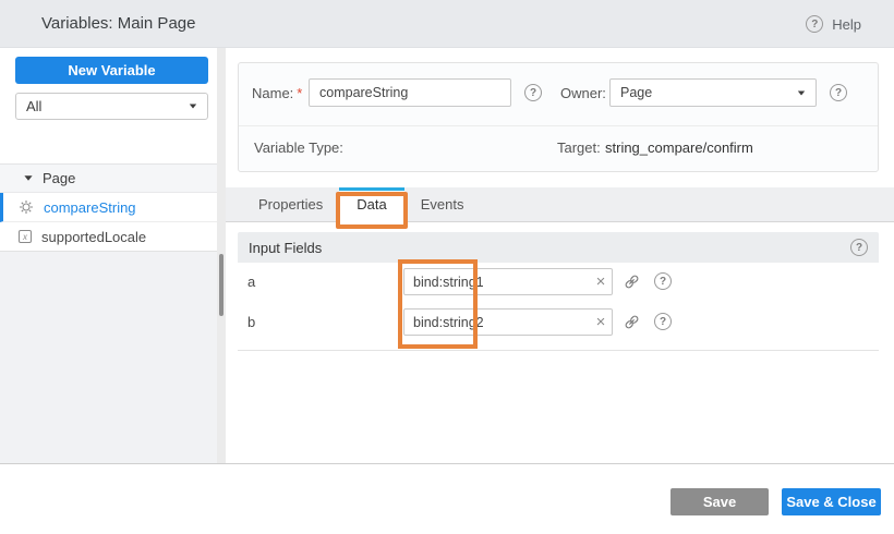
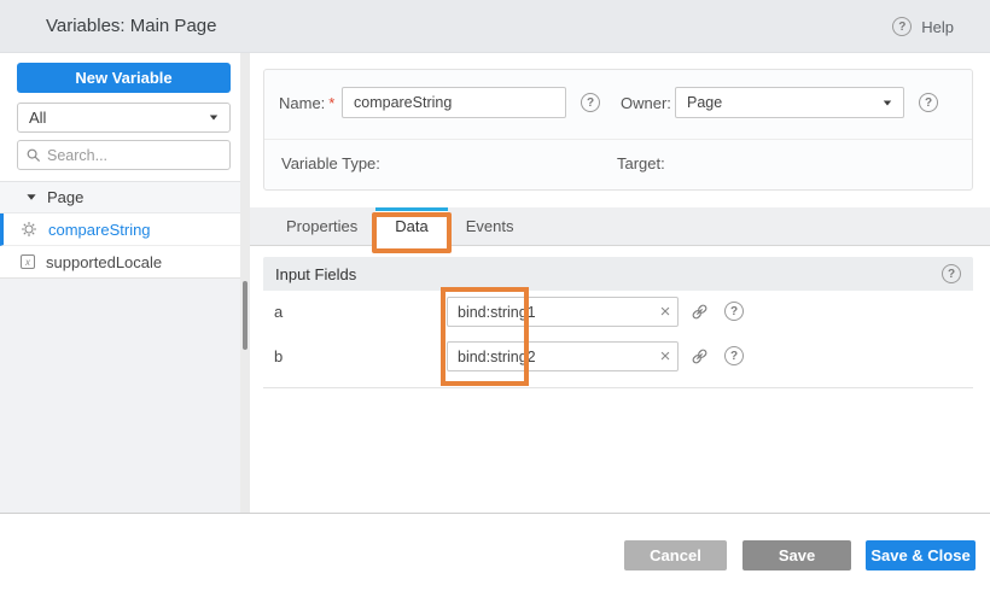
  Variables: Main Page
  ?
  Help
  New Variable
  All
+ Search...
  Page
  compareString
  x
  supportedLocale
  Name: *
  compareString
  ?
  Owner:
  Page
  ?
  Variable Type:
  Target:
- string_compare/confirm
  Properties
  Data
  Events
  Input Fields
  ?
  a
  bind:string1
  ×
  ?
  b
  bind:string2
  ×
  ?
+ Cancel
  Save
  Save & Close
